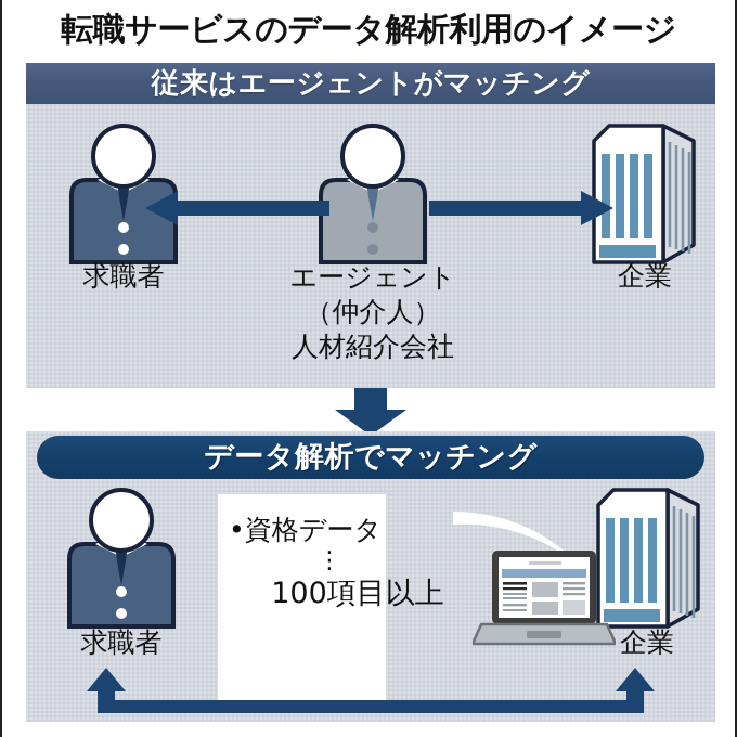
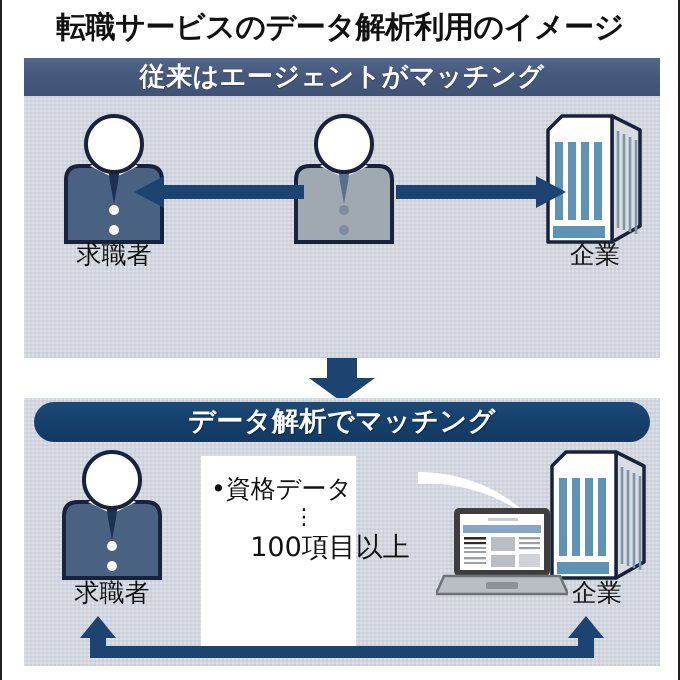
  転職サービスのデータ解析利用のイメージ
  従来はエージェントがマッチング
  求職者
- エージェント
- （仲介人）
- 人材紹介会社
  企業
  データ解析でマッチング
  求職者
  •資格データ
  ⋮
  100項目以上
  企業
